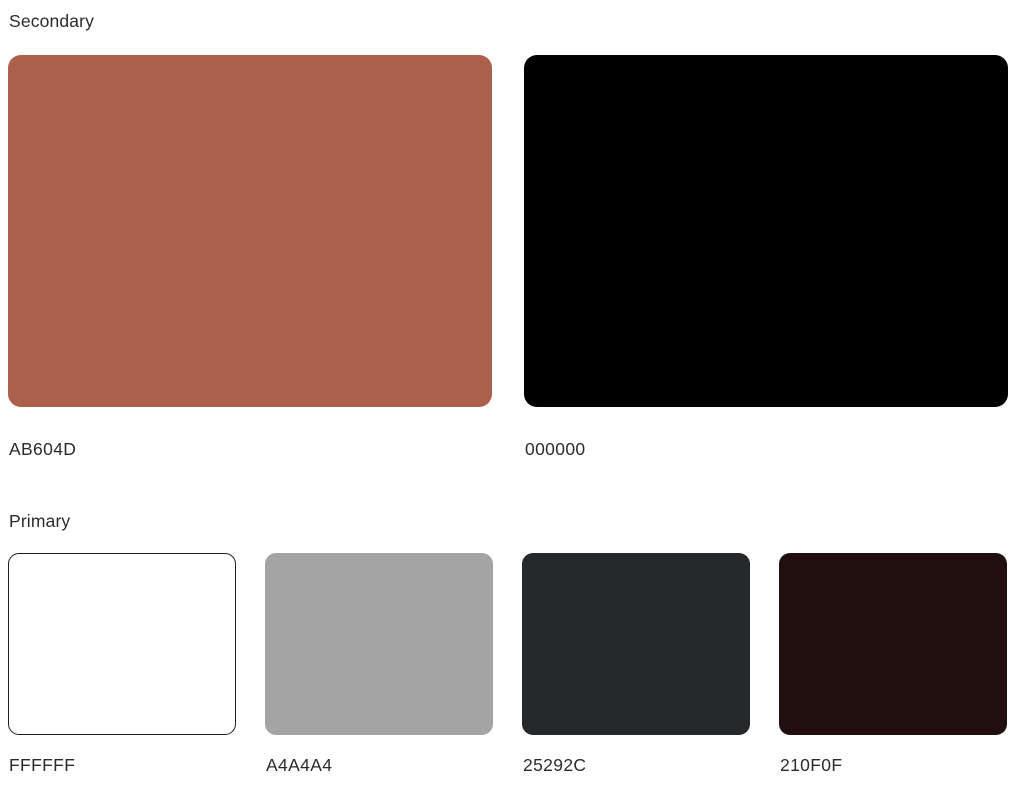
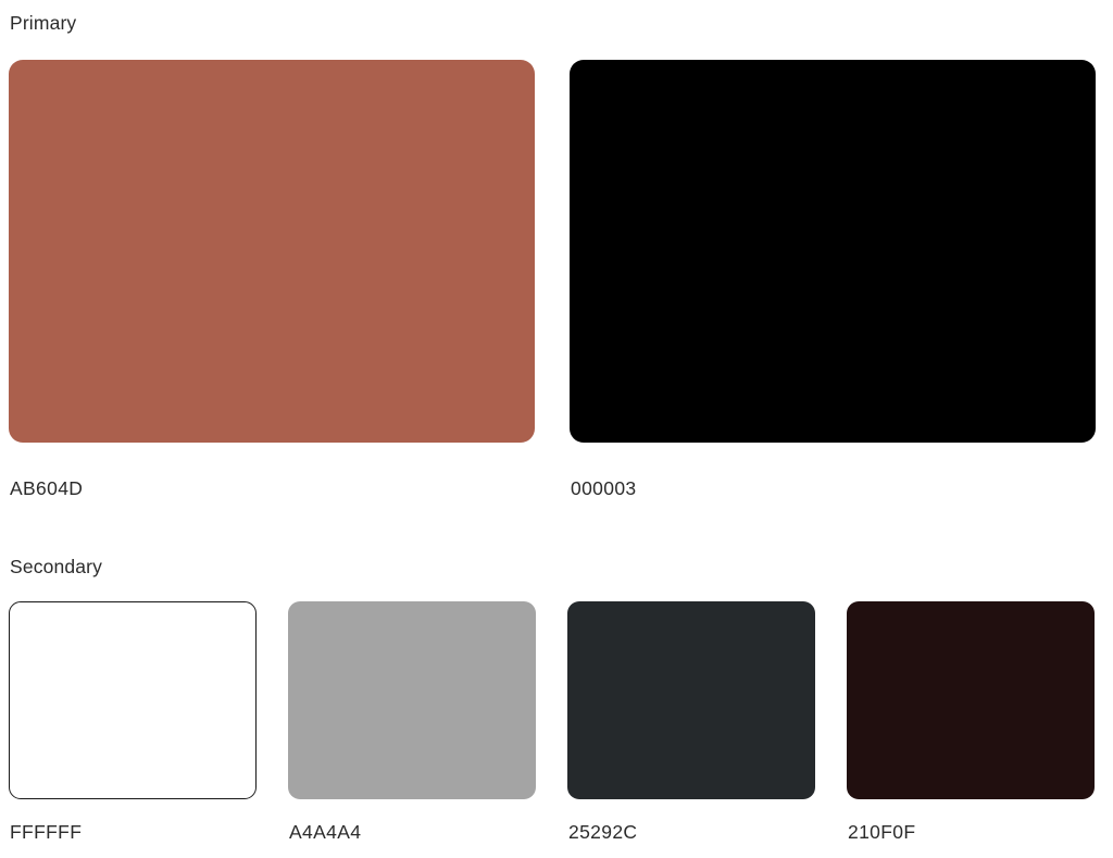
- Secondary
+ Primary
  AB604D
- 000000
+ 000003
- Primary
+ Secondary
  FFFFFF
  A4A4A4
  25292C
  210F0F
